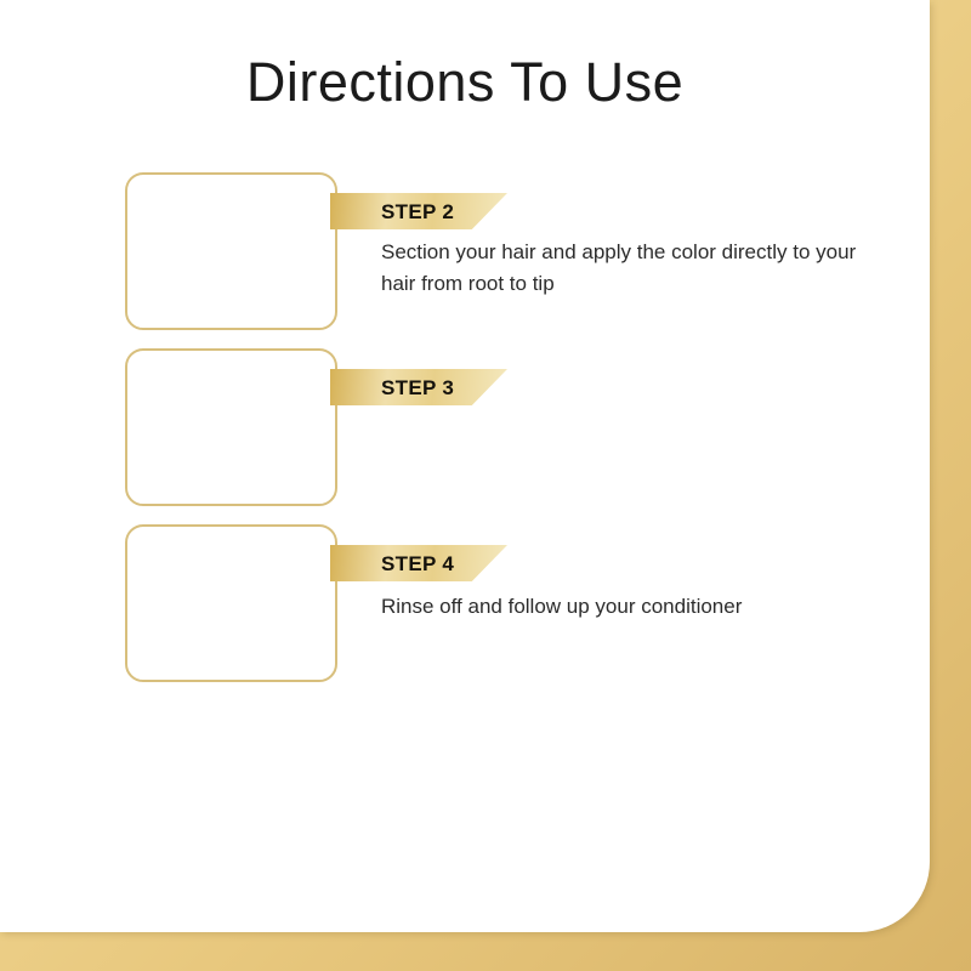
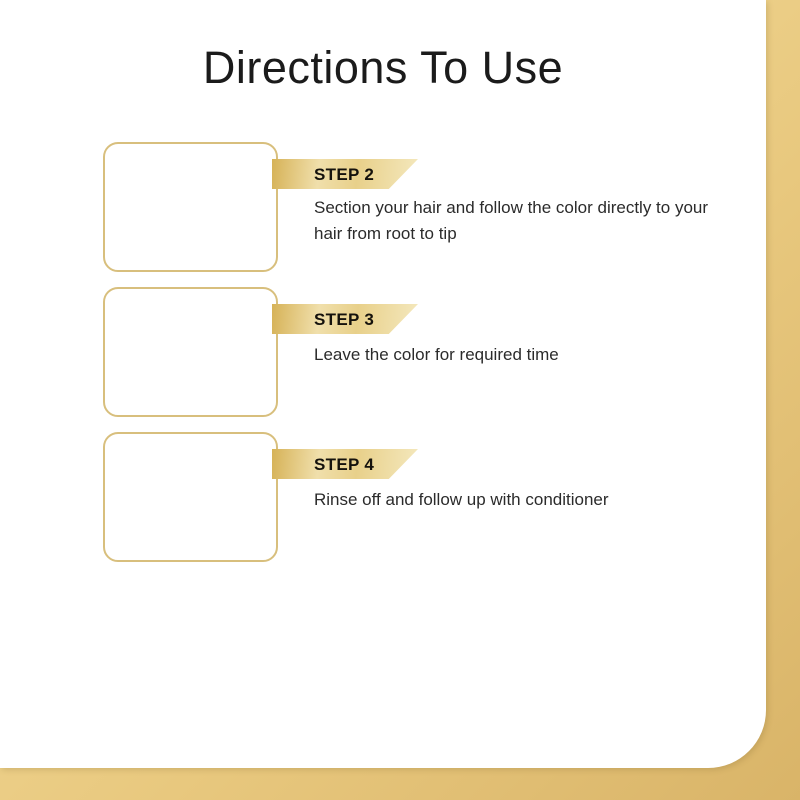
  Directions To Use
  STEP 2
- Section your hair and apply the color directly to your hair from root to tip
+ Section your hair and follow the color directly to your hair from root to tip
  STEP 3
+ Leave the color for required time
  STEP 4
- Rinse off and follow up your conditioner
+ Rinse off and follow up with conditioner
